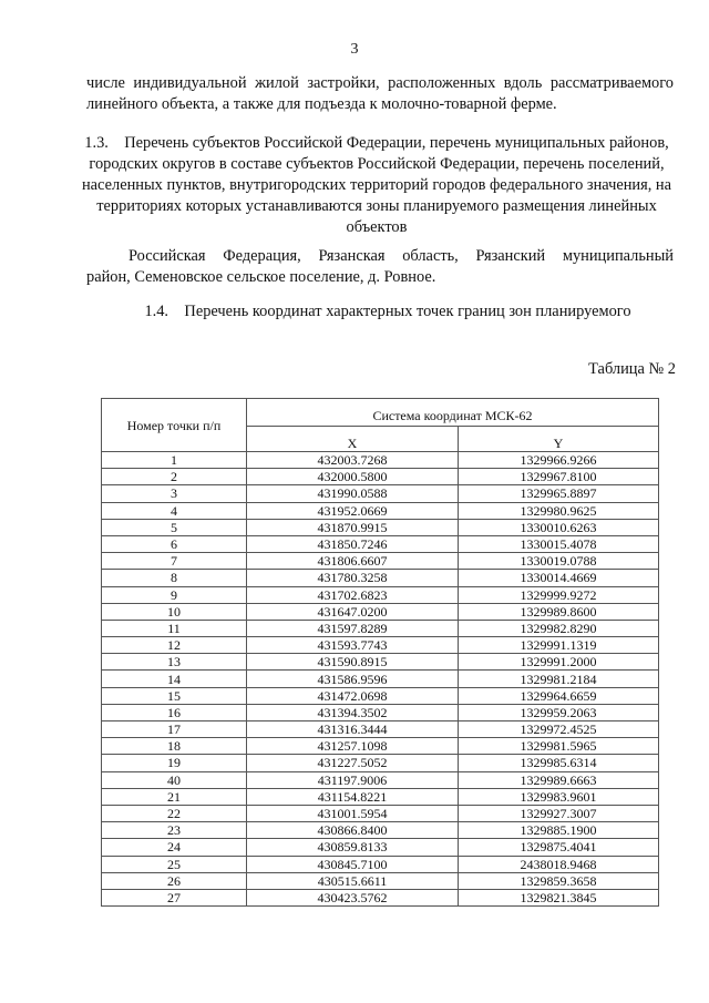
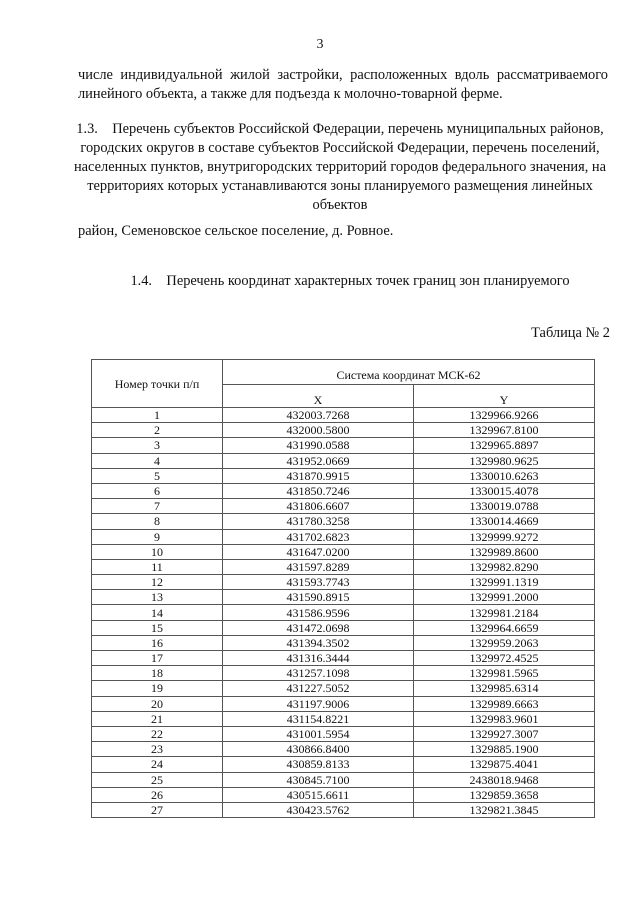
  3
  числе индивидуальной жилой застройки, расположенных вдоль рассматриваемого
  линейного объекта, а также для подъезда к молочно-товарной ферме.
  1.3. Перечень субъектов Российской Федерации, перечень муниципальных районов, городских округов в составе субъектов Российской Федерации, перечень поселений, населенных пунктов, внутригородских территорий городов федерального значения, на территориях которых устанавливаются зоны планируемого размещения линейных объектов
- Российская Федерация, Рязанская область, Рязанский муниципальный
  район, Семеновское сельское поселение, д. Ровное.
  1.4. Перечень координат характерных точек границ зон планируемого
  Таблица № 2
  Номер точки п/п	Система координат МСК-62
  X	Y
  1	432003.7268	1329966.9266
  2	432000.5800	1329967.8100
  3	431990.0588	1329965.8897
  4	431952.0669	1329980.9625
  5	431870.9915	1330010.6263
  6	431850.7246	1330015.4078
  7	431806.6607	1330019.0788
  8	431780.3258	1330014.4669
  9	431702.6823	1329999.9272
  10	431647.0200	1329989.8600
  11	431597.8289	1329982.8290
  12	431593.7743	1329991.1319
  13	431590.8915	1329991.2000
  14	431586.9596	1329981.2184
  15	431472.0698	1329964.6659
  16	431394.3502	1329959.2063
  17	431316.3444	1329972.4525
  18	431257.1098	1329981.5965
  19	431227.5052	1329985.6314
- 40	431197.9006	1329989.6663
+ 20	431197.9006	1329989.6663
  21	431154.8221	1329983.9601
  22	431001.5954	1329927.3007
  23	430866.8400	1329885.1900
  24	430859.8133	1329875.4041
  25	430845.7100	2438018.9468
  26	430515.6611	1329859.3658
  27	430423.5762	1329821.3845
